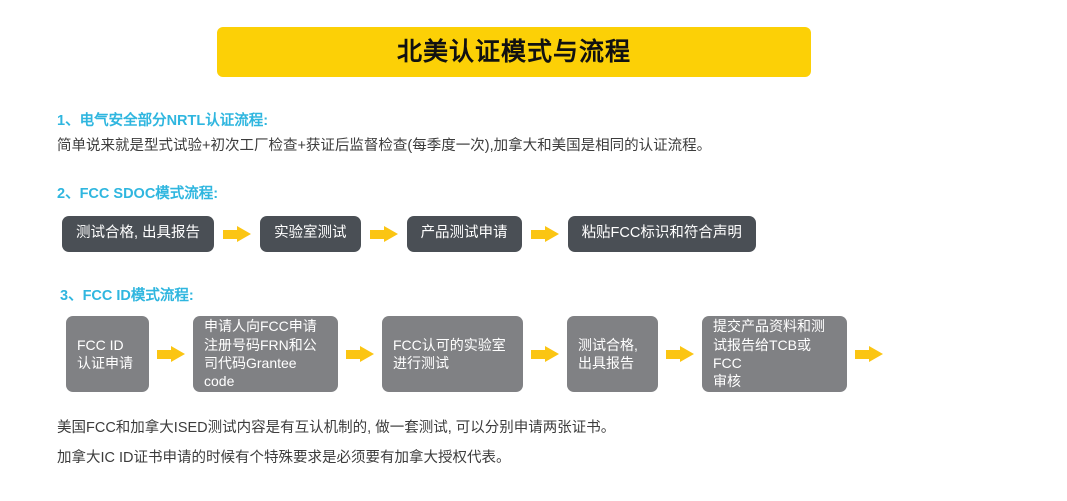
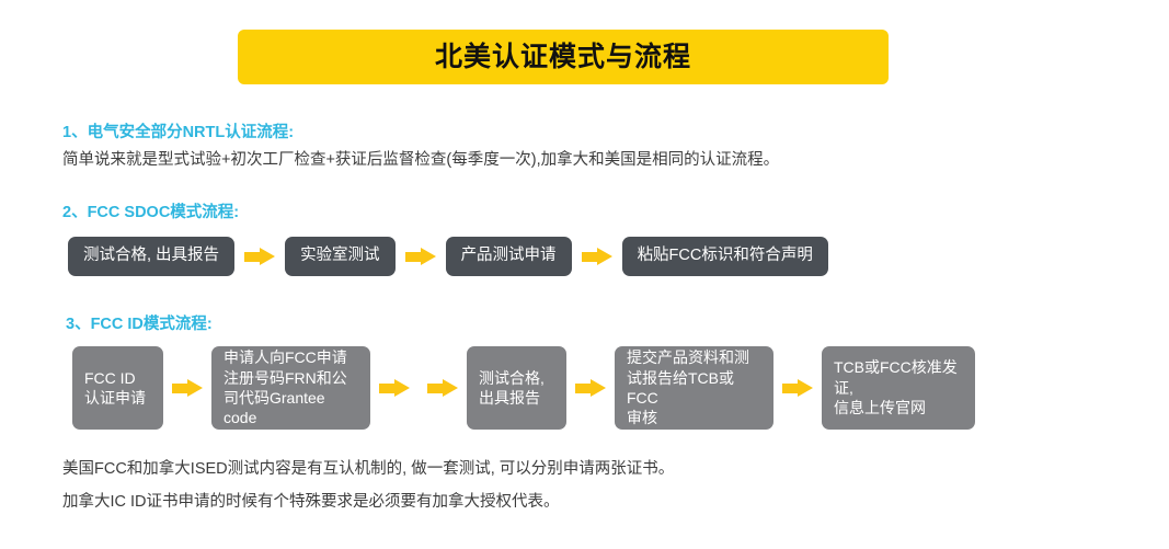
  北美认证模式与流程
  1、电气安全部分NRTL认证流程:
  简单说来就是型式试验+初次工厂检查+获证后监督检查(每季度一次),加拿大和美国是相同的认证流程。
  2、FCC SDOC模式流程:
  测试合格, 出具报告
  实验室测试
  产品测试申请
  粘贴FCC标识和符合声明
  3、FCC ID模式流程:
  FCC ID
  认证申请
  申请人向FCC申请
  注册号码FRN和公
  司代码Grantee code
- FCC认可的实验室
- 进行测试
  测试合格,
  出具报告
  提交产品资料和测
  试报告给TCB或FCC
  审核
+ TCB或FCC核准发证,
+ 信息上传官网
  美国FCC和加拿大ISED测试内容是有互认机制的, 做一套测试, 可以分别申请两张证书。
  加拿大IC ID证书申请的时候有个特殊要求是必须要有加拿大授权代表。
